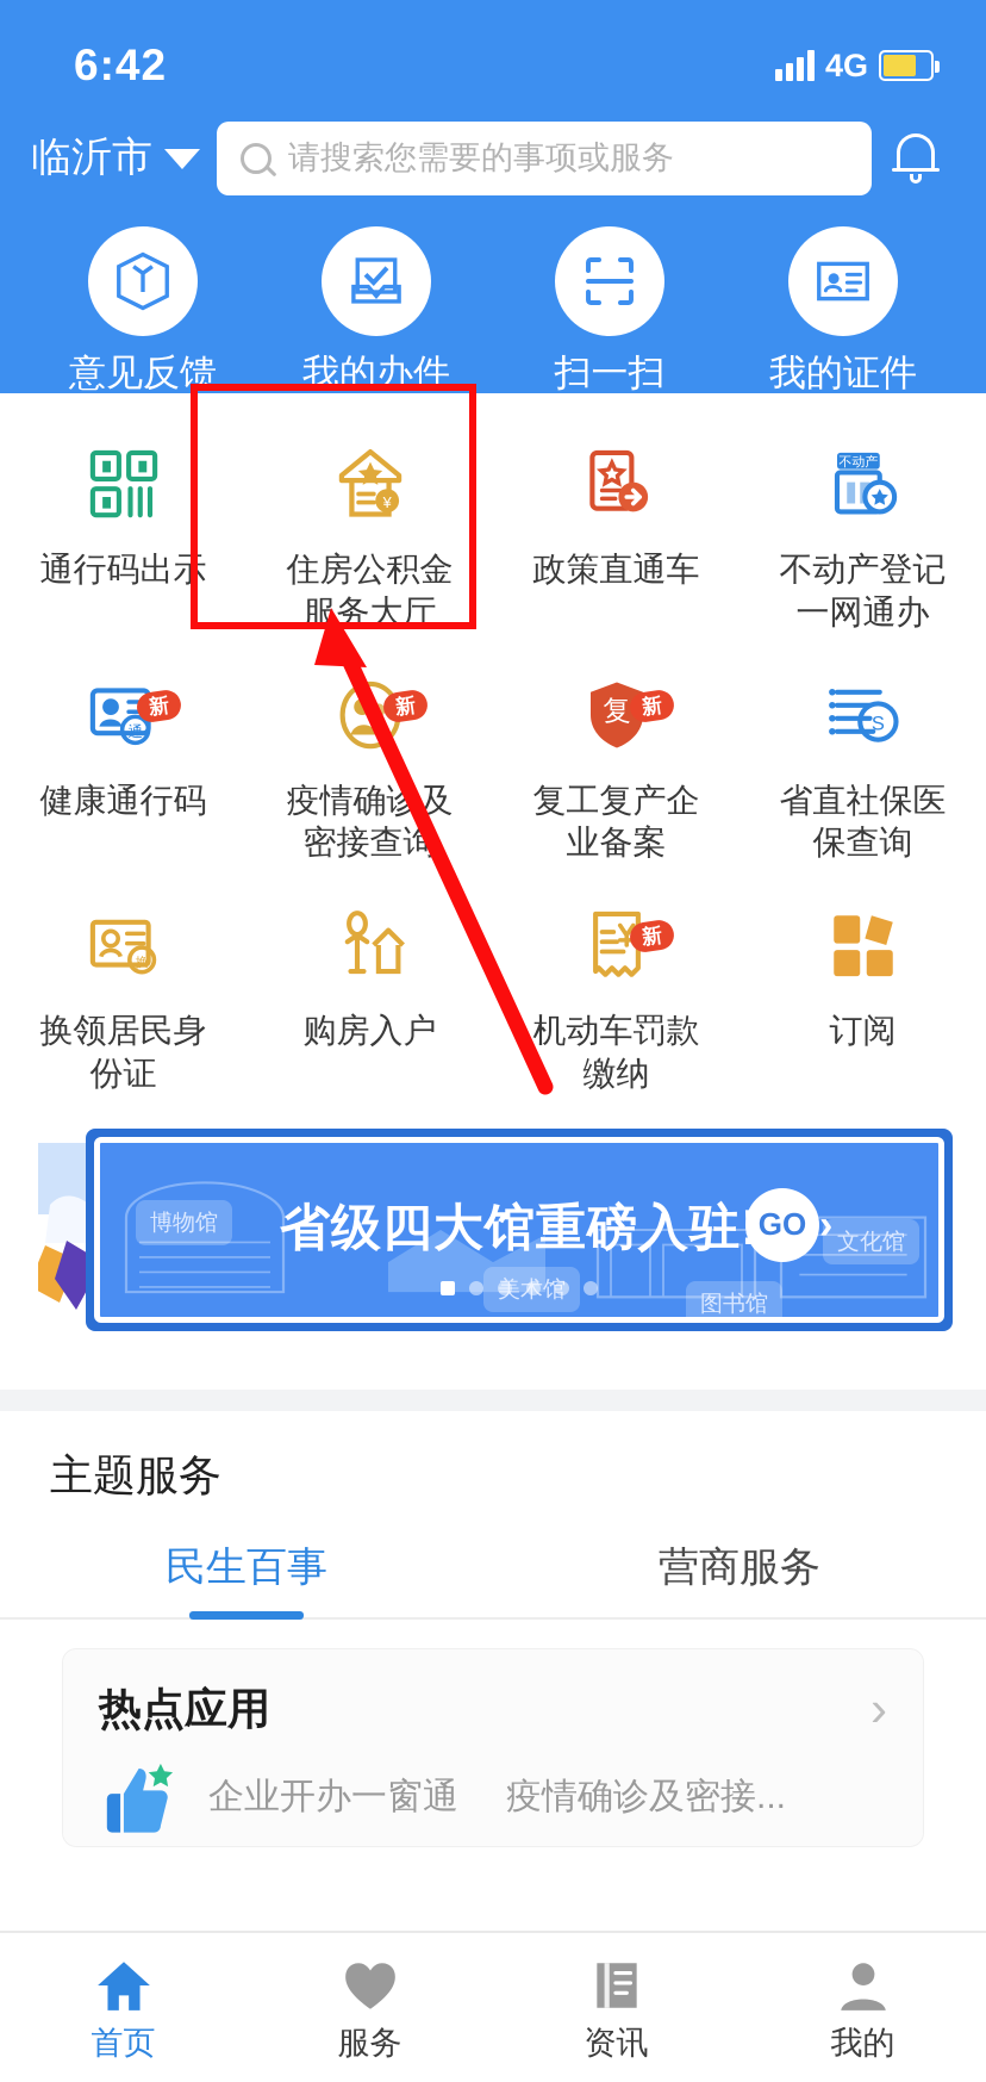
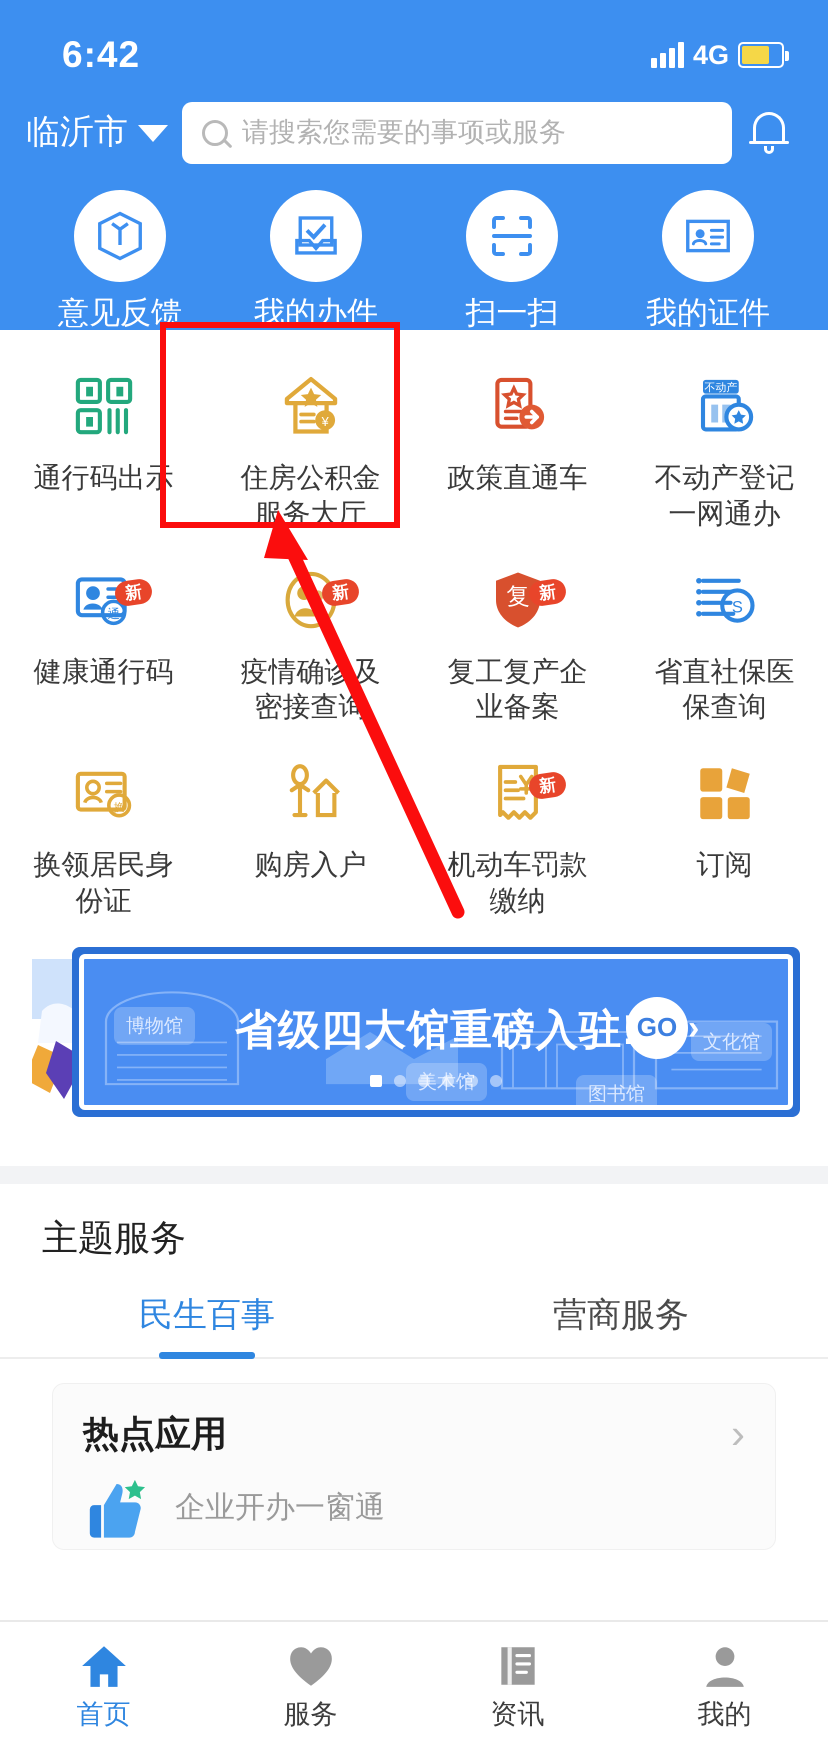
  6:42
  4G
  临沂市
  请搜索您需要的事项或服务
  意见反馈
  我的办件
  扫一扫
  我的证件
  通行码出示
  ¥
  住房公积金
  服务大厅
  政策直通车
  不动产
  不动产登记
  一网通办
  通
  健康通行码
  疫情确诊及
  密接查询
  复
  复工复产企
  业备案
  S
  省直社保医
  保查询
  换
  换领居民身
  份证
  购房入户
  机动车罚款
  缴纳
  订阅
  博物馆
  省级四大馆重磅入驻
  GO
  ›
  美术馆
  图书馆
  文化馆
  主题服务
  民生百事
  营商服务
  热点应用
  ›
  企业开办一窗通
- 疫情确诊及密接...
  首页
  服务
  资讯
  我的
